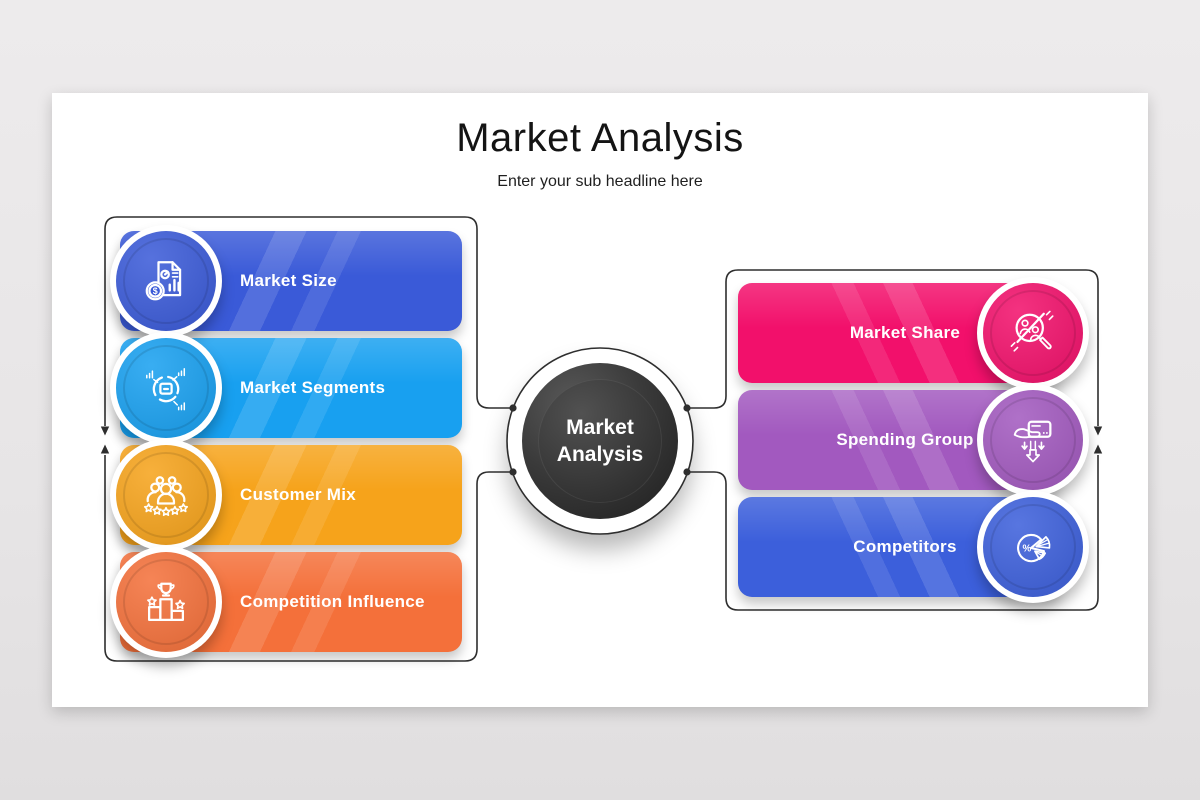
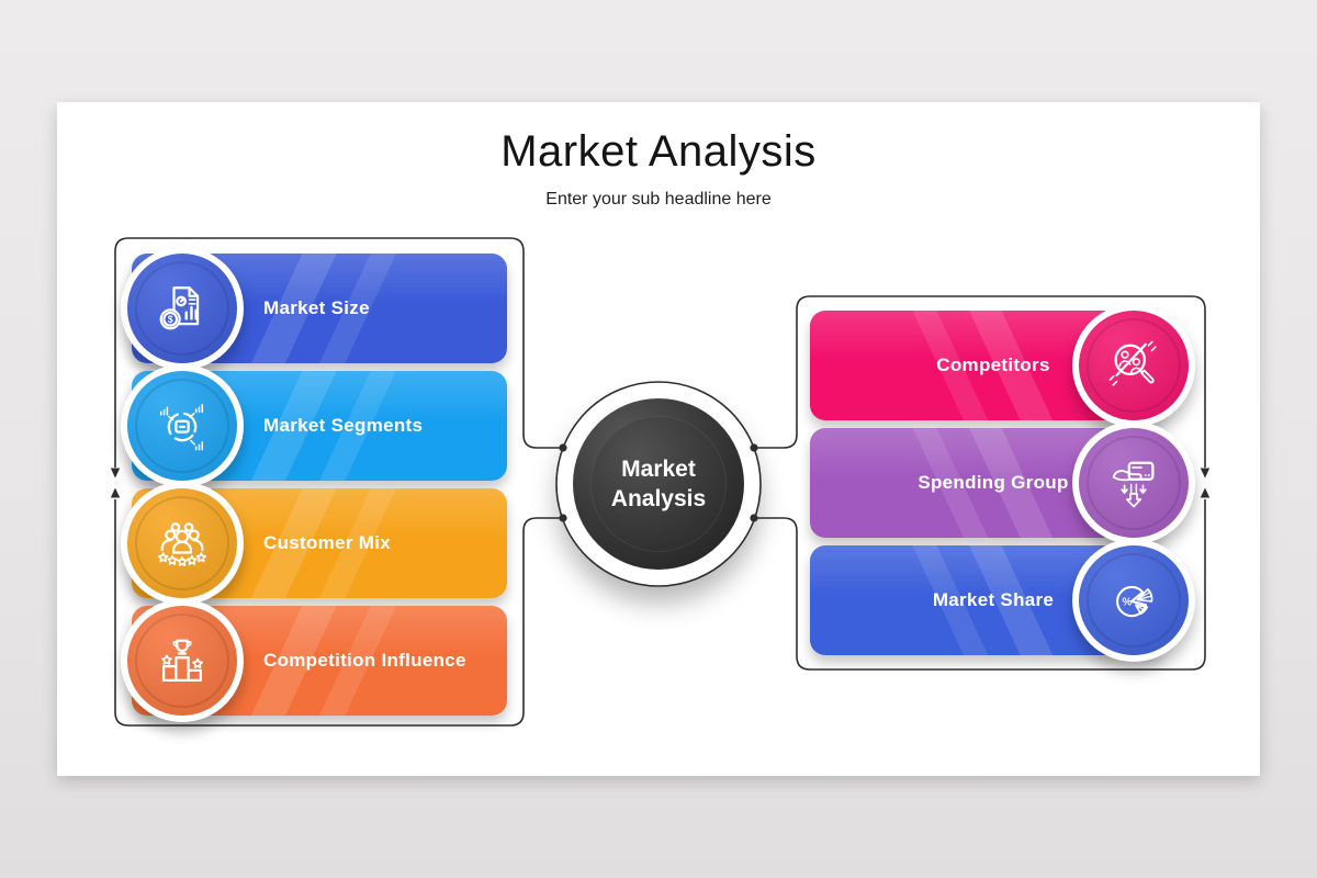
  Market Analysis
  Enter your sub headline here
  Market
  Analysis
  Market Size
  $
  Market Segments
  Customer Mix
  Competition Influence
- Market Share
+ Competitors
  Spending Group
- Competitors
+ Market Share
  %
